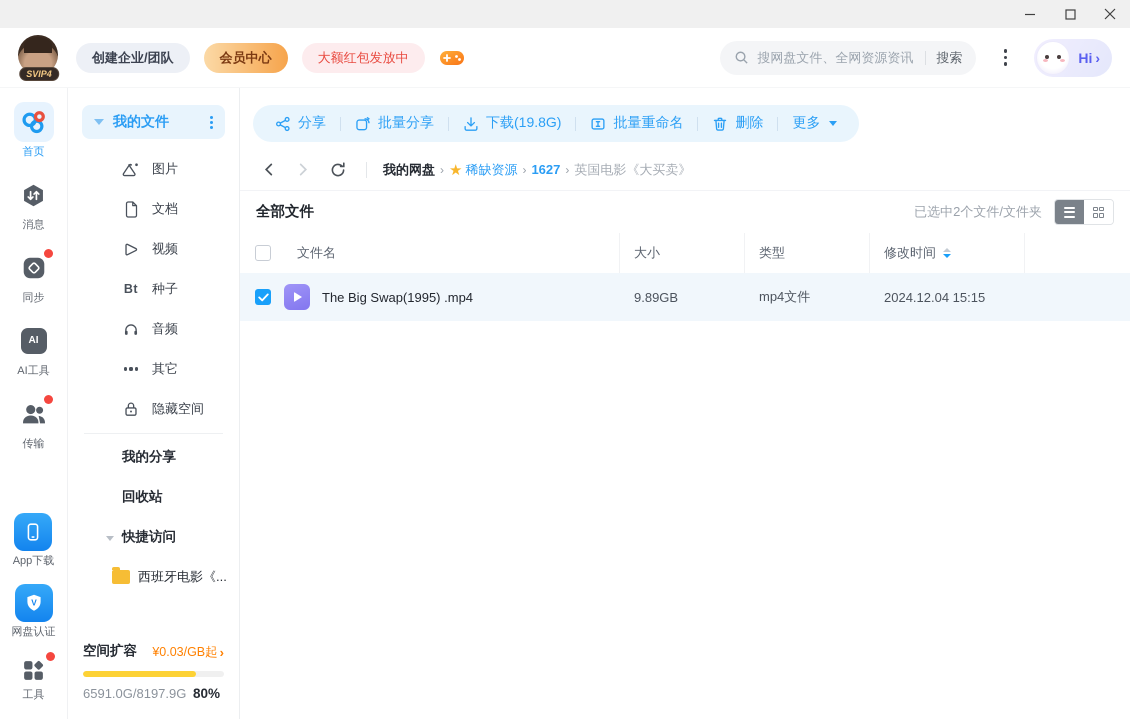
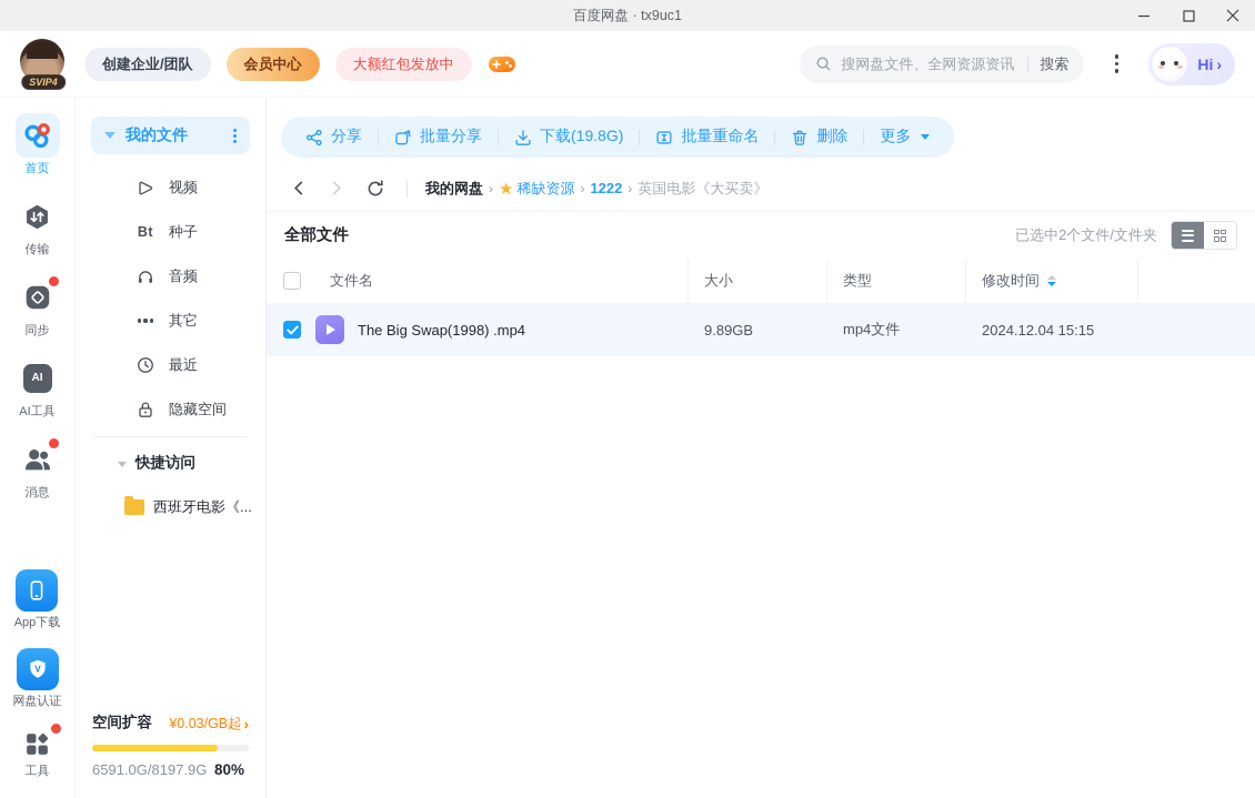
+ 百度网盘 · tx9uc1
  SVIP4
  创建企业/团队
  会员中心
  大额红包发放中
  搜网盘文件、全网资源资讯
  搜索
  Hi
  ›
  首页
- 消息
+ 传输
  同步
  AI
  AI工具
- 传输
+ 消息
  App下载
  V
  网盘认证
  工具
  我的文件
- 图片
- 文档
  视频
  Bt
  种子
  音频
  其它
+ 最近
  隐藏空间
- 我的分享
- 回收站
  快捷访问
  西班牙电影《...
  空间扩容
  ¥0.03/GB起
  ›
  6591.0G/8197.9G
  80%
  分享
  批量分享
  下载(19.8G)
  批量重命名
  删除
  更多
  我的网盘
  ›
  ★
  稀缺资源
  ›
- 1627
+ 1222
  ›
  英国电影《大买卖》
  全部文件
  已选中2个文件/文件夹
  文件名
  大小
  类型
  修改时间
- The Big Swap(1995) .mp4
+ The Big Swap(1998) .mp4
  9.89GB
  mp4文件
  2024.12.04 15:15
